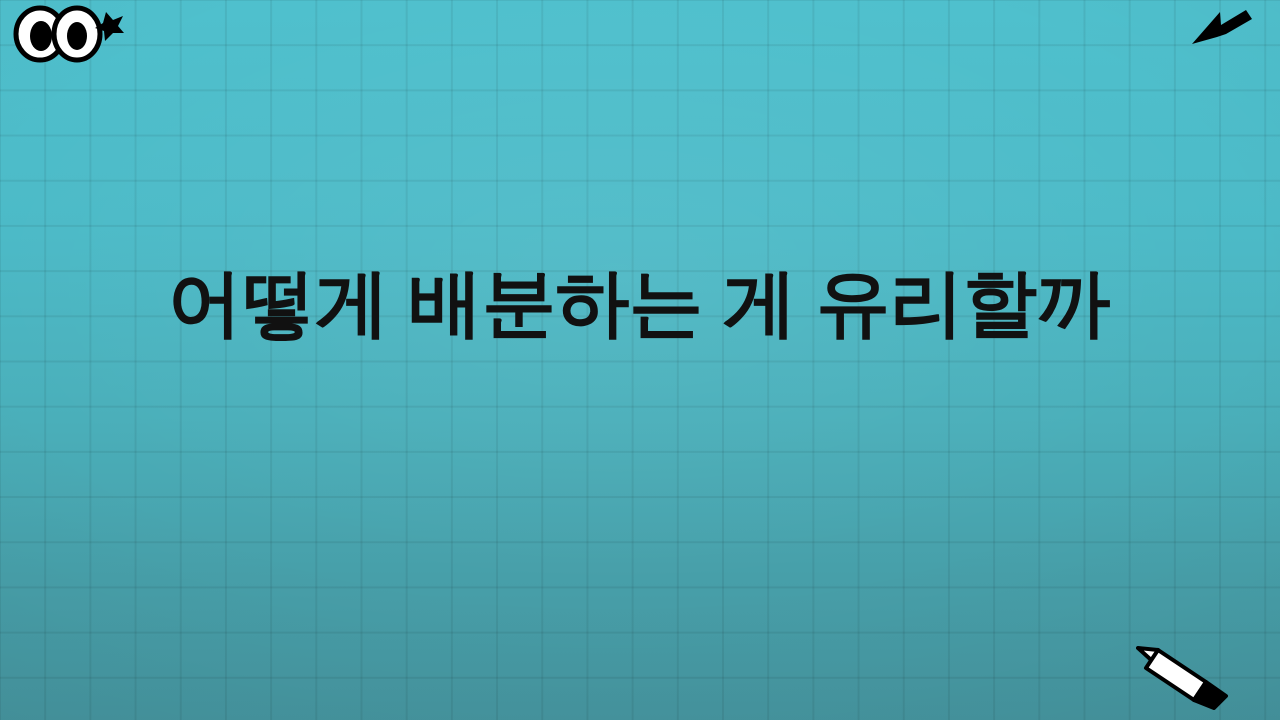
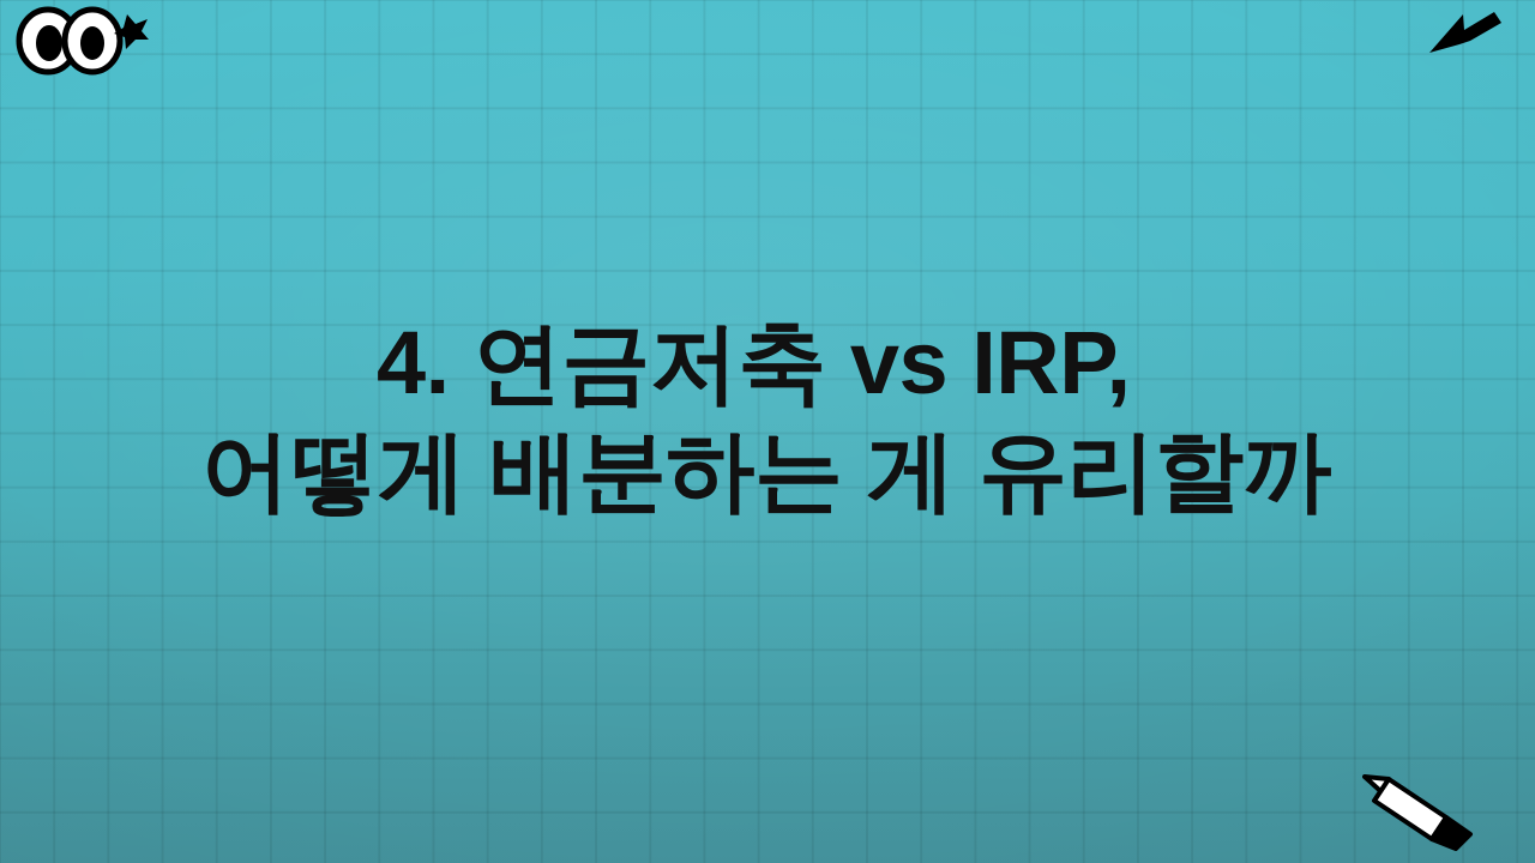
+ 4. 연금저축 vs IRP,
  어떻게 배분하는 게 유리할까
